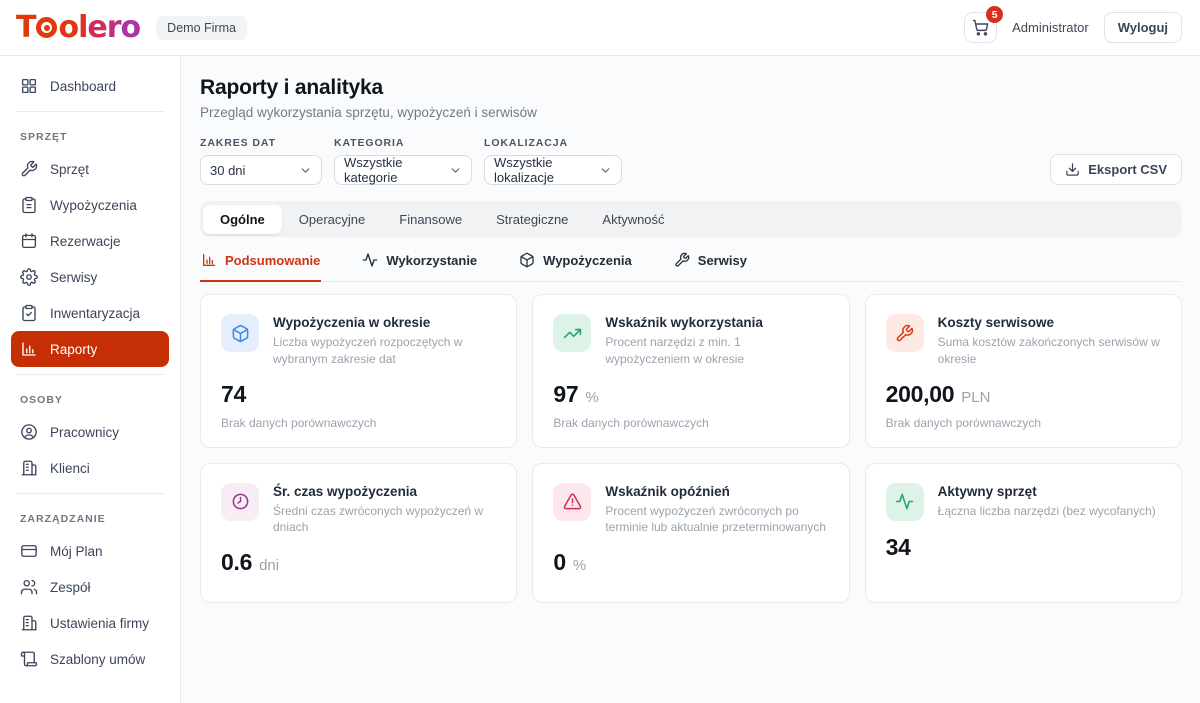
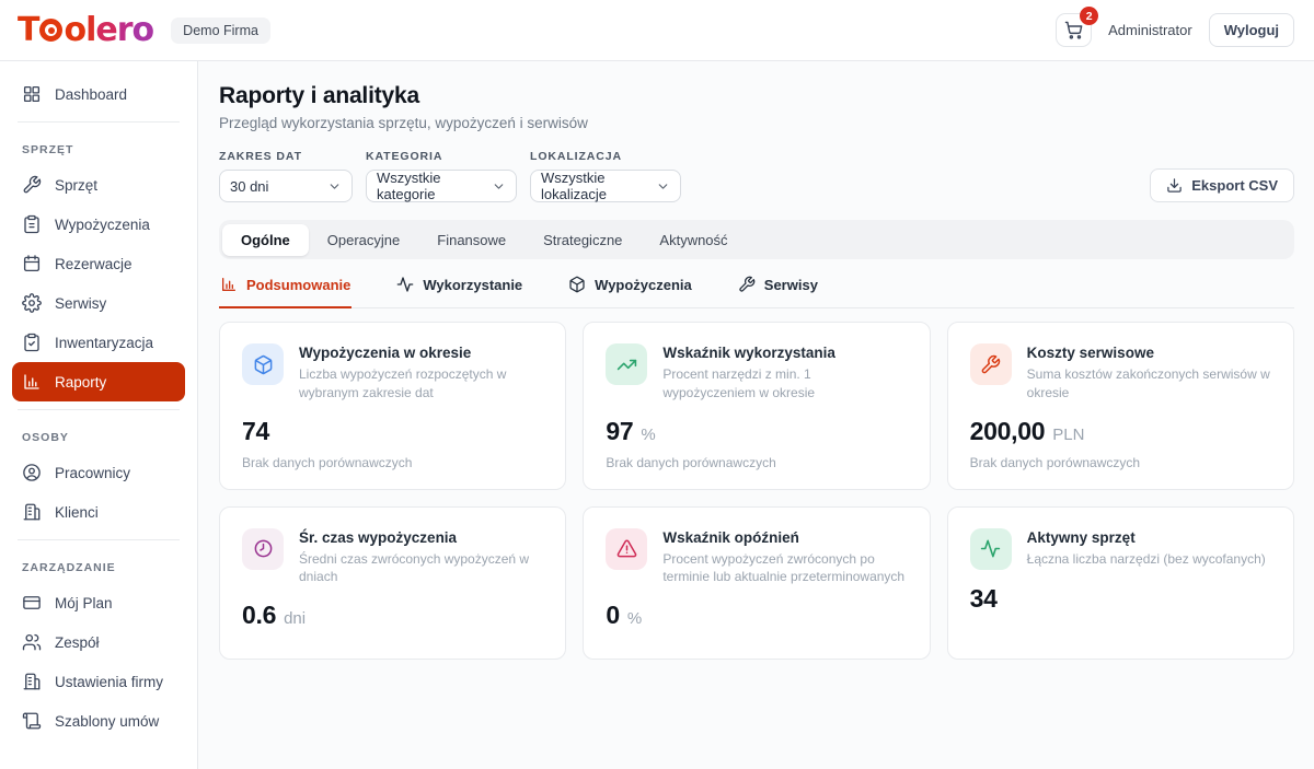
  T
  o
  l
  e
  r
  o
  Demo Firma
- 5
+ 2
  Administrator
  Wyloguj
  Dashboard
  SPRZĘT
  Sprzęt
  Wypożyczenia
  Rezerwacje
  Serwisy
  Inwentaryzacja
  Raporty
  OSOBY
  Pracownicy
  Klienci
  ZARZĄDZANIE
  Mój Plan
  Zespół
  Ustawienia firmy
  Szablony umów
  Raporty i analityka
  Przegląd wykorzystania sprzętu, wypożyczeń i serwisów
  ZAKRES DAT
  30 dni
  KATEGORIA
  Wszystkie kategorie
  LOKALIZACJA
  Wszystkie lokalizacje
  Eksport CSV
  Ogólne
  Operacyjne
  Finansowe
  Strategiczne
  Aktywność
  Podsumowanie
  Wykorzystanie
  Wypożyczenia
  Serwisy
  Wypożyczenia w okresie
  Liczba wypożyczeń rozpoczętych w wybranym zakresie dat
  74
  Brak danych porównawczych
  Wskaźnik wykorzystania
  Procent narzędzi z min. 1 wypożyczeniem w okresie
  97
  %
  Brak danych porównawczych
  Koszty serwisowe
  Suma kosztów zakończonych serwisów w okresie
  200,00
  PLN
  Brak danych porównawczych
  Śr. czas wypożyczenia
  Średni czas zwróconych wypożyczeń w dniach
  0.6
  dni
  Wskaźnik opóźnień
  Procent wypożyczeń zwróconych po terminie lub aktualnie przeterminowanych
  0
  %
  Aktywny sprzęt
  Łączna liczba narzędzi (bez wycofanych)
  34
